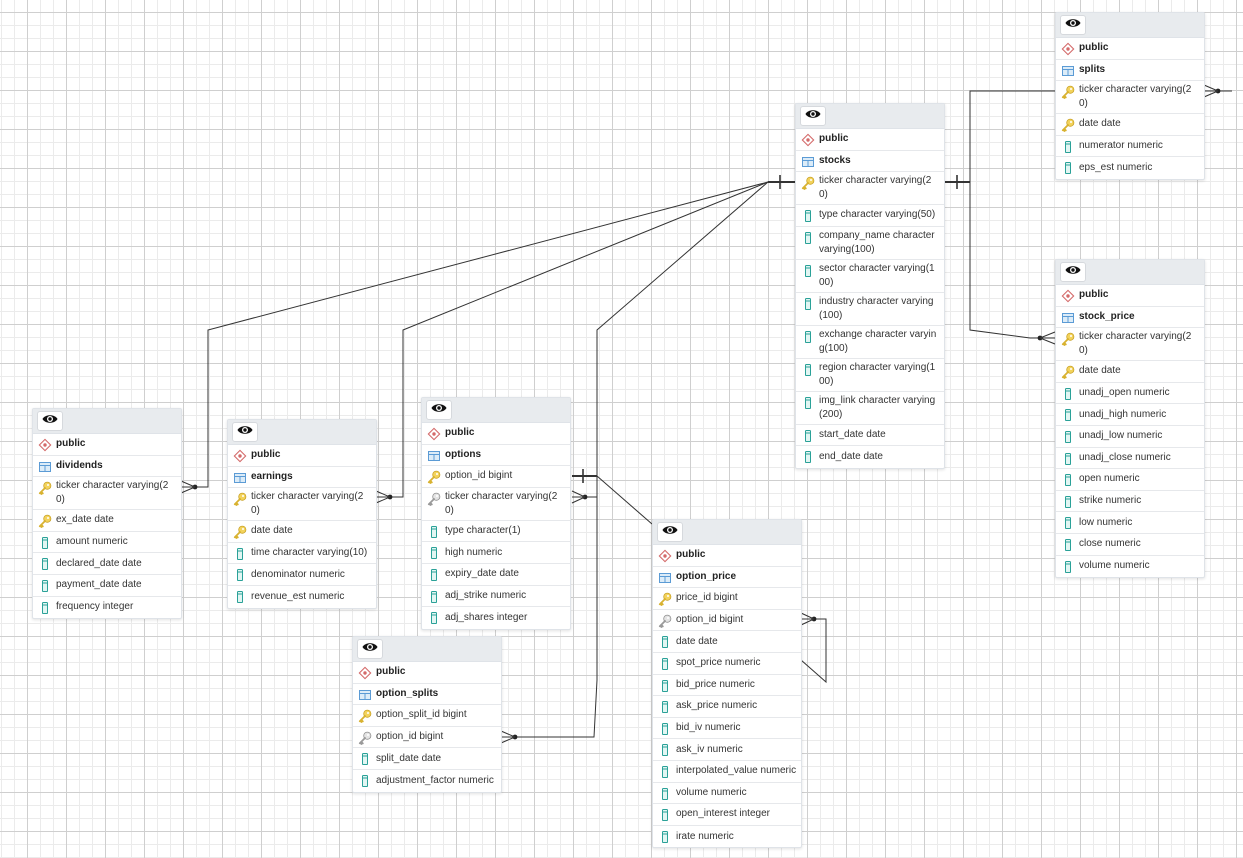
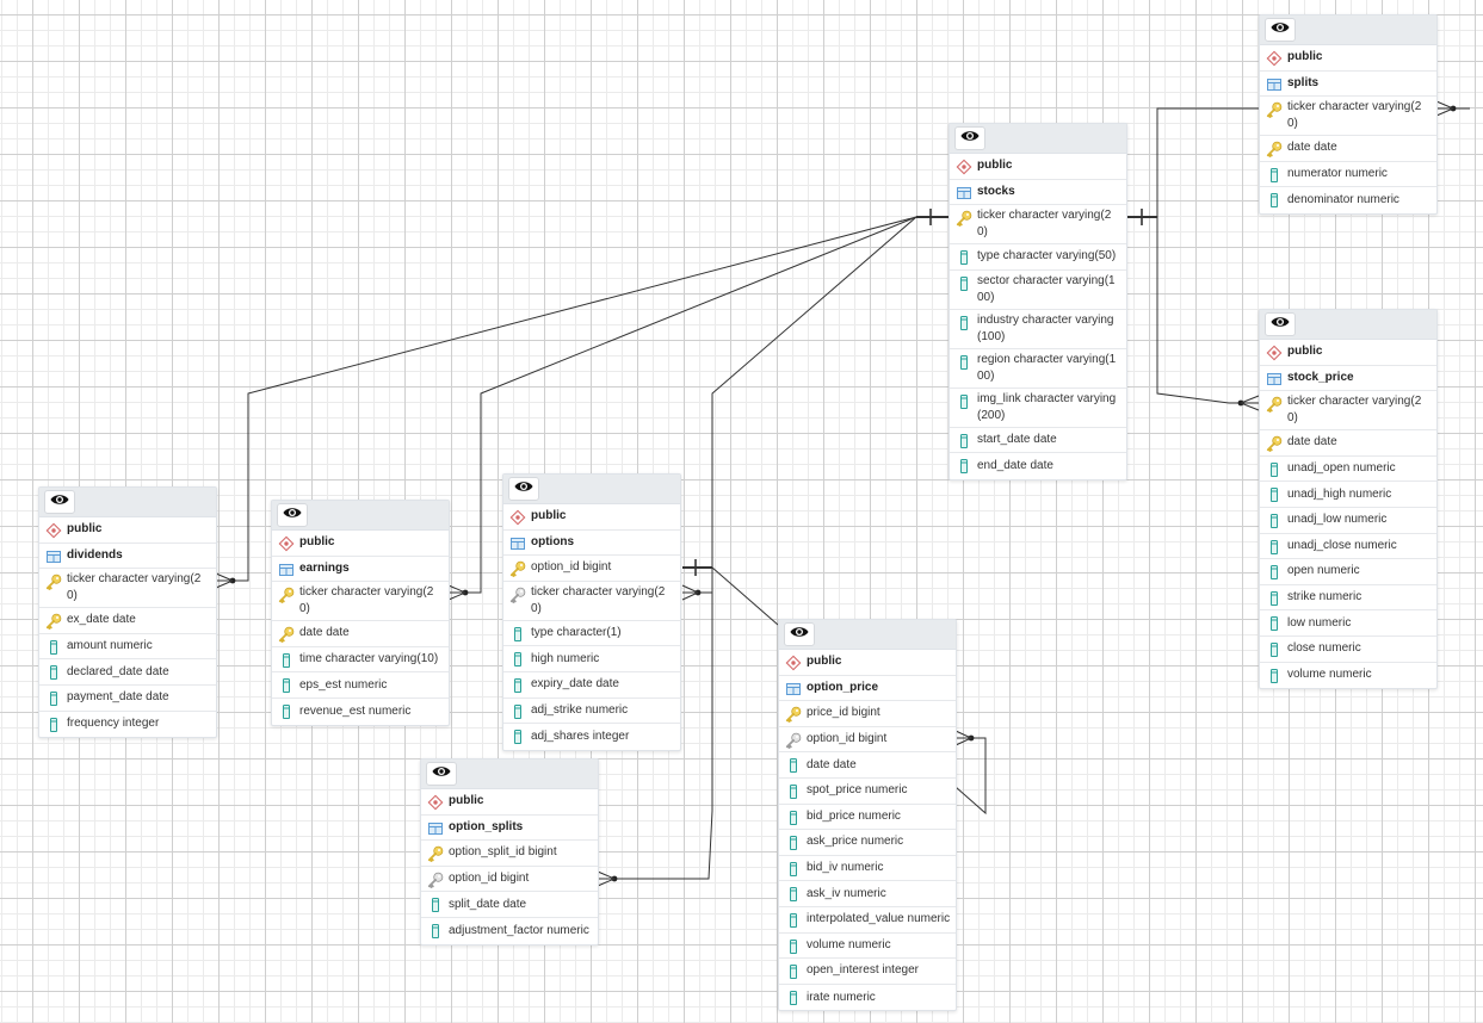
  public
  stocks
  ticker character varying(20)
  type character varying(50)
- company_name character varying(100)
  sector character varying(100)
  industry character varying (100)
- exchange character varying(100)
  region character varying(100)
  img_link character varying (200)
  start_date date
  end_date date
  public
  splits
  ticker character varying(20)
  date date
  numerator numeric
- eps_est numeric
+ denominator numeric
  public
  stock_price
  ticker character varying(20)
  date date
  unadj_open numeric
  unadj_high numeric
  unadj_low numeric
  unadj_close numeric
  open numeric
  strike numeric
  low numeric
  close numeric
  volume numeric
  public
  dividends
  ticker character varying(20)
  ex_date date
  amount numeric
  declared_date date
  payment_date date
  frequency integer
  public
  earnings
  ticker character varying(20)
  date date
  time character varying(10)
- denominator numeric
+ eps_est numeric
  revenue_est numeric
  public
  options
  option_id bigint
  ticker character varying(20)
  type character(1)
  high numeric
  expiry_date date
  adj_strike numeric
  adj_shares integer
  public
  option_splits
  option_split_id bigint
  option_id bigint
  split_date date
  adjustment_factor numeric
  public
  option_price
  price_id bigint
  option_id bigint
  date date
  spot_price numeric
  bid_price numeric
  ask_price numeric
  bid_iv numeric
  ask_iv numeric
  interpolated_value numeric
  volume numeric
  open_interest integer
  irate numeric
